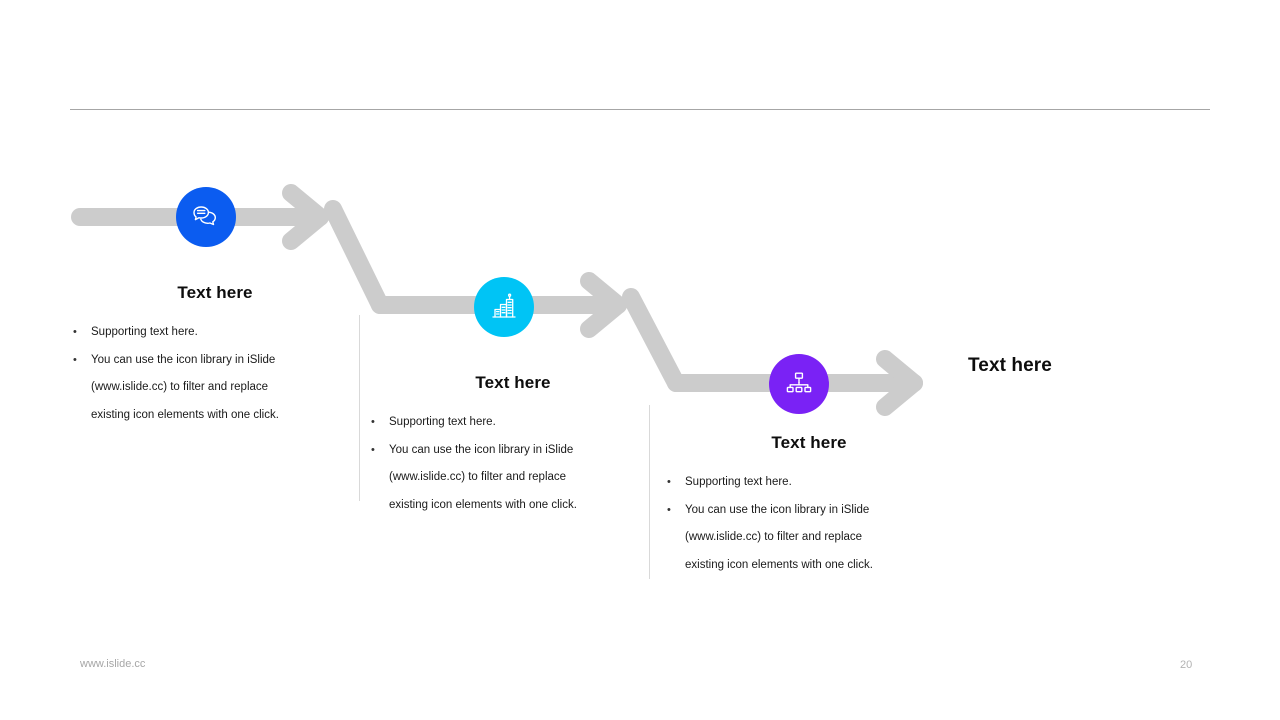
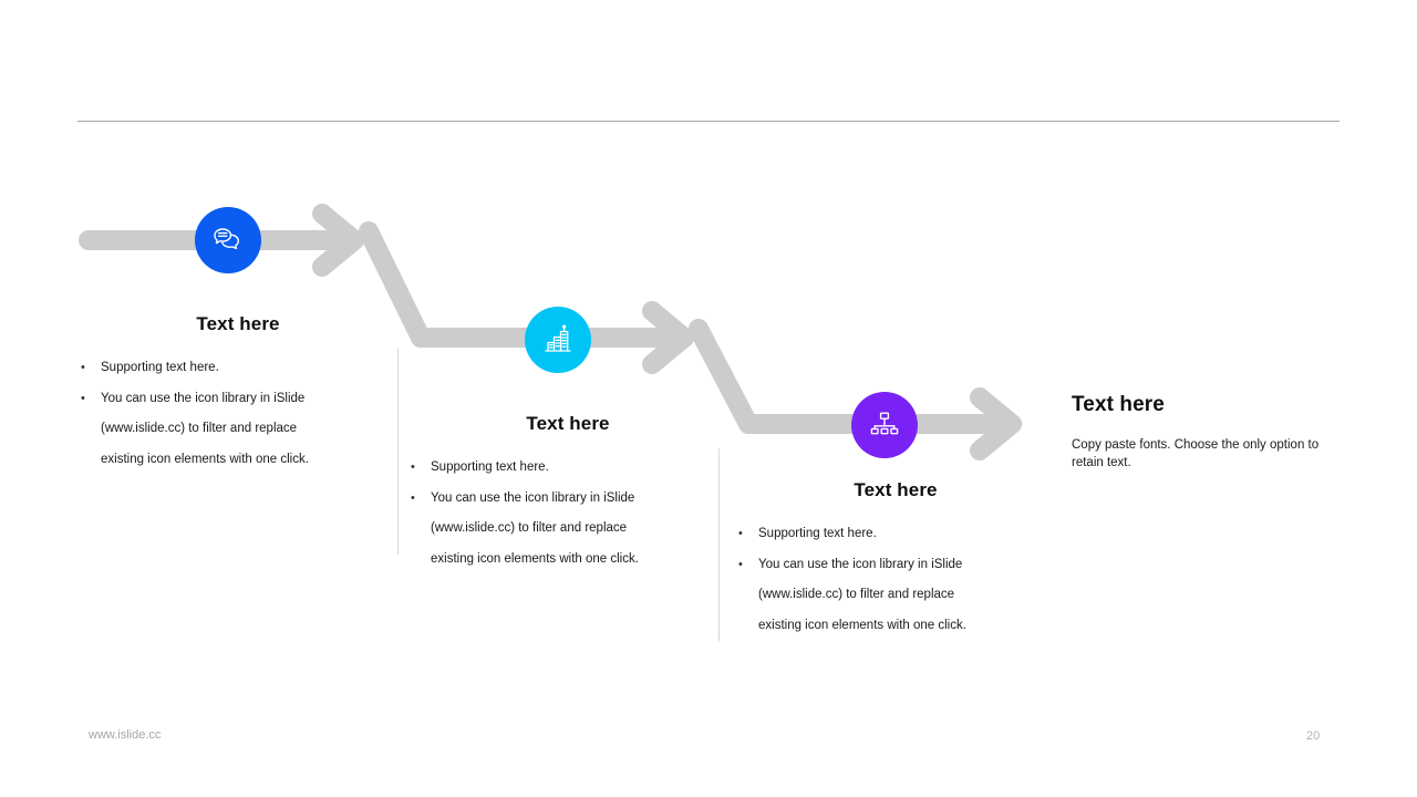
  Text here
  Supporting text here.
  You can use the icon library in iSlide
  (www.islide.cc) to filter and replace
  existing icon elements with one click.
  Text here
  Supporting text here.
  You can use the icon library in iSlide
  (www.islide.cc) to filter and replace
  existing icon elements with one click.
  Text here
  Supporting text here.
  You can use the icon library in iSlide
  (www.islide.cc) to filter and replace
  existing icon elements with one click.
  Text here
+ Copy paste fonts. Choose the only option to retain text.
  www.islide.cc
  20
